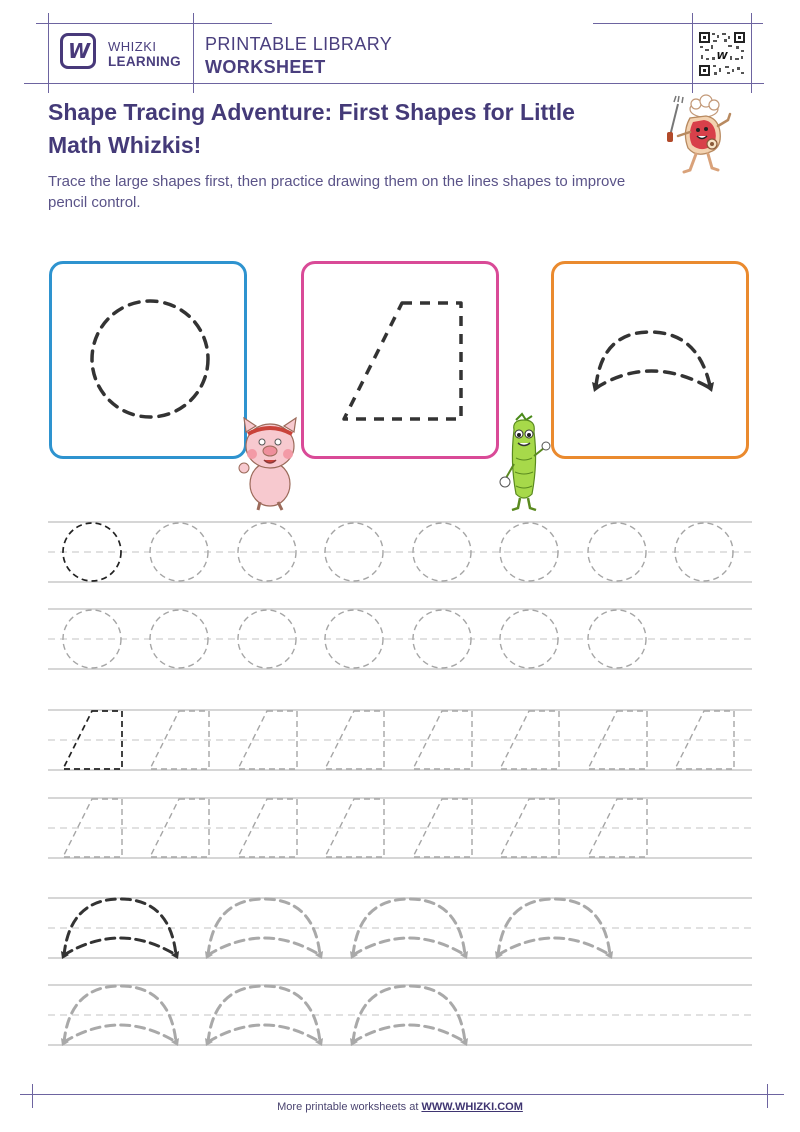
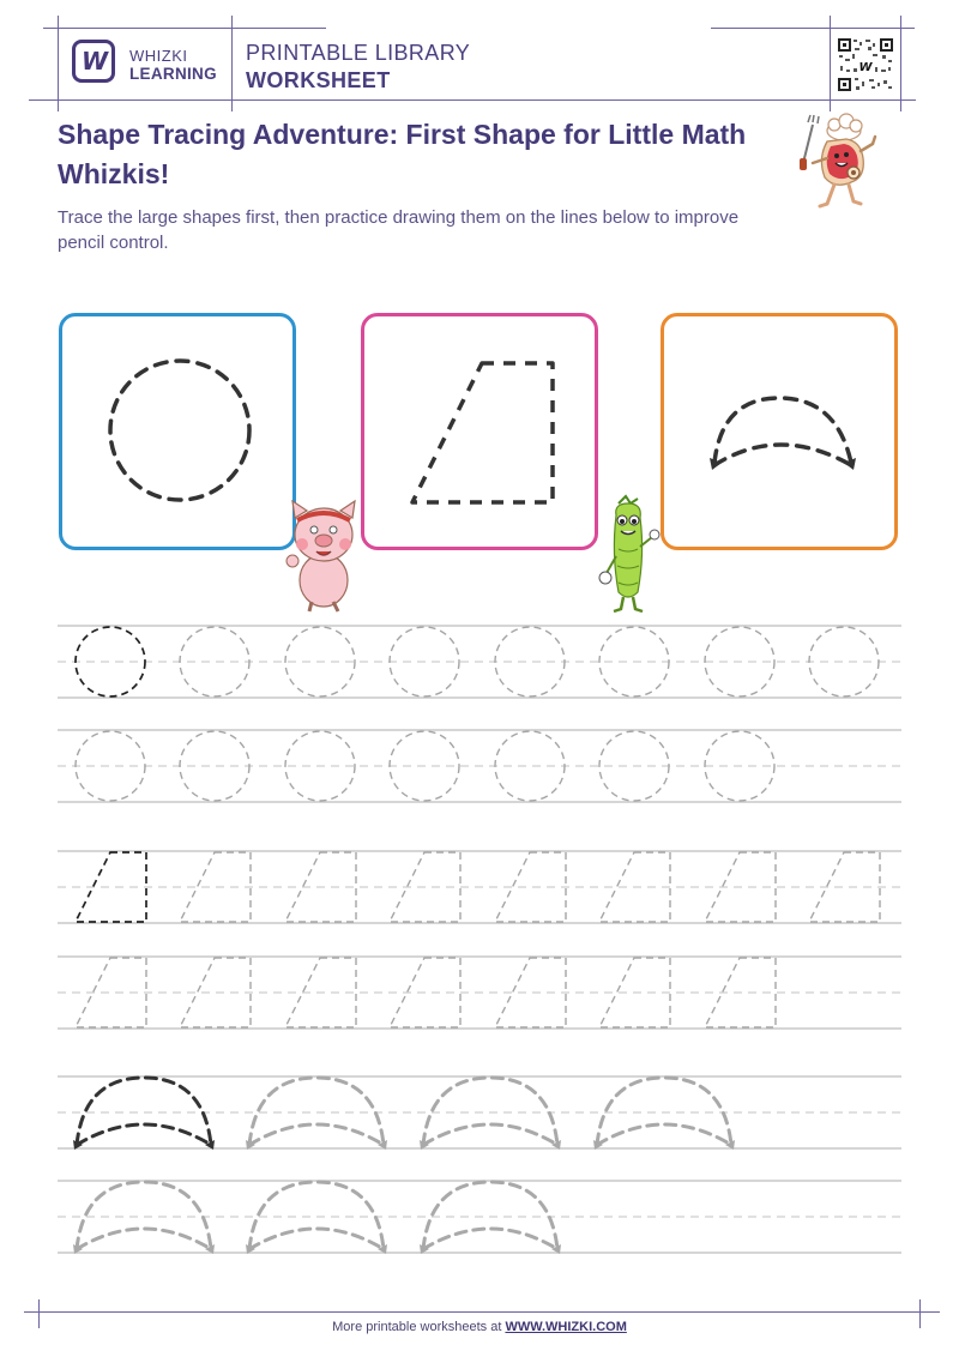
  W
  WHIZKI
  LEARNING
  PRINTABLE LIBRARY
  WORKSHEET
  W
- Shape Tracing Adventure: First Shapes for Little Math Whizkis!
+ Shape Tracing Adventure: First Shape for Little Math Whizkis!
- Trace the large shapes first, then practice drawing them on the lines shapes to improve pencil control.
+ Trace the large shapes first, then practice drawing them on the lines below to improve pencil control.
  More printable worksheets at WWW.WHIZKI.COM
